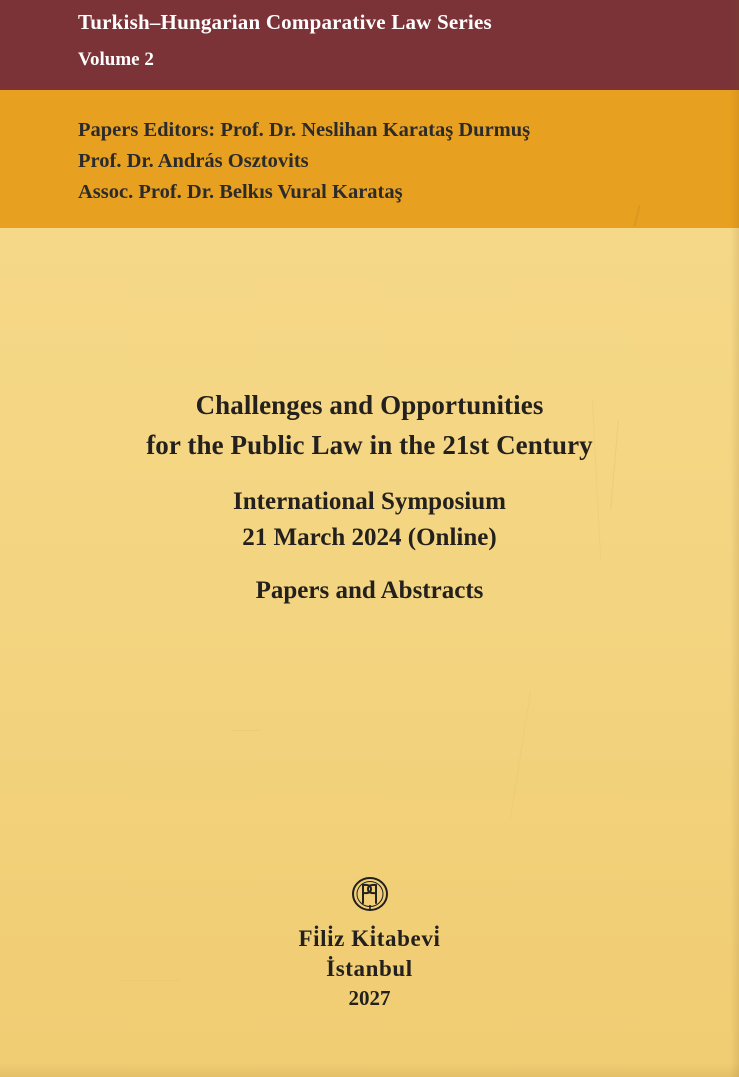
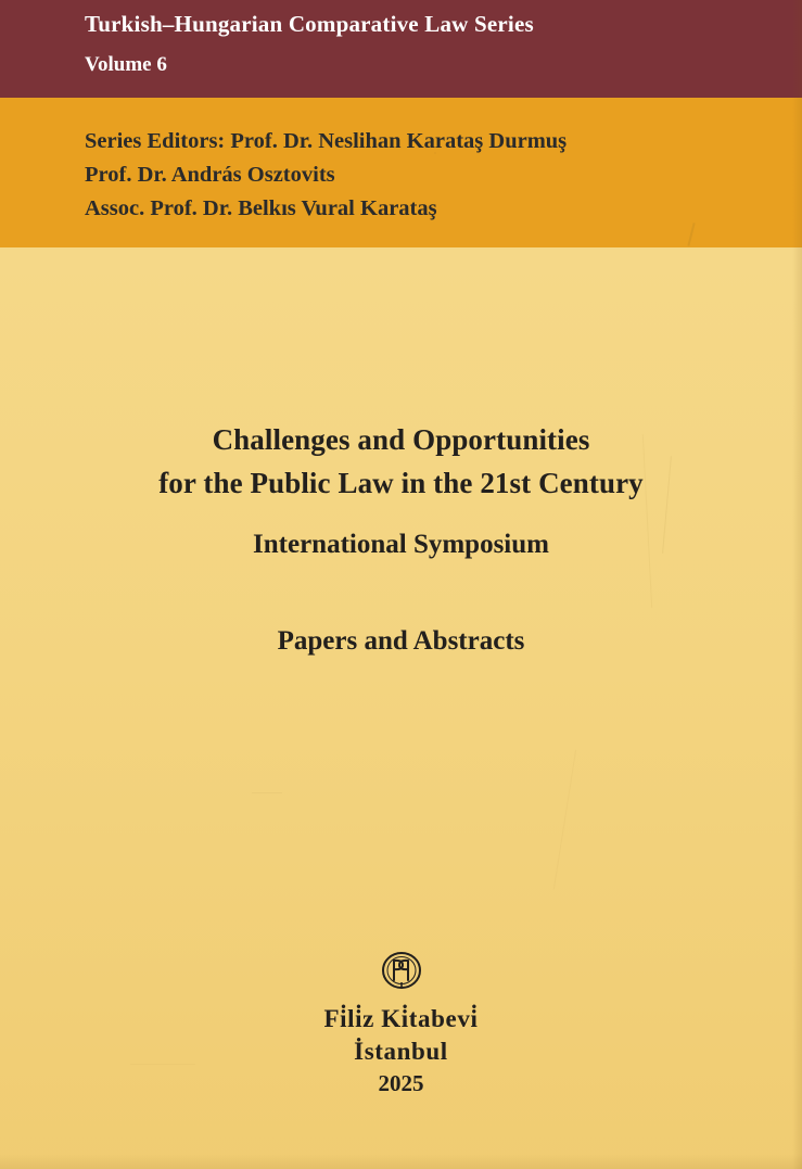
  Turkish–Hungarian Comparative Law Series
- Volume 2
+ Volume 6
- Papers Editors: Prof. Dr. Neslihan Karataş Durmuş
+ Series Editors: Prof. Dr. Neslihan Karataş Durmuş
  Prof. Dr. András Osztovits
  Assoc. Prof. Dr. Belkıs Vural Karataş
  Challenges and Opportunities
  for the Public Law in the 21st Century
  International Symposium
- 21 March 2024 (Online)
  Papers and Abstracts
  Fi̇li̇z Ki̇tabevi̇
  İstanbul
- 2027
+ 2025
